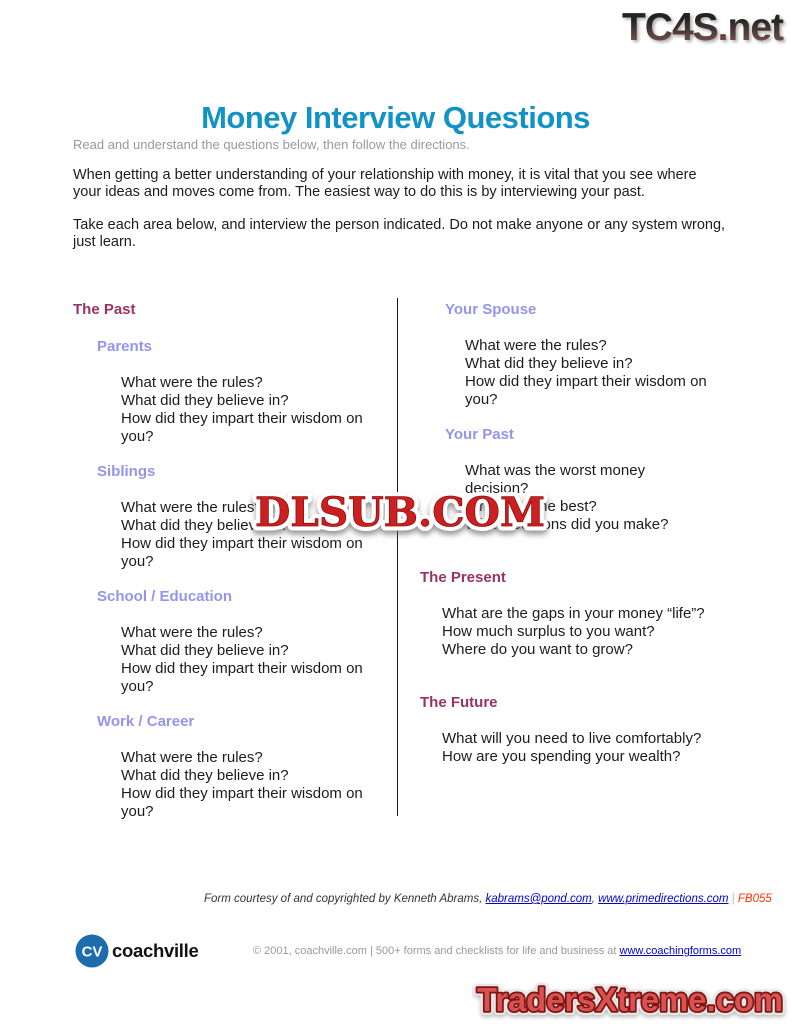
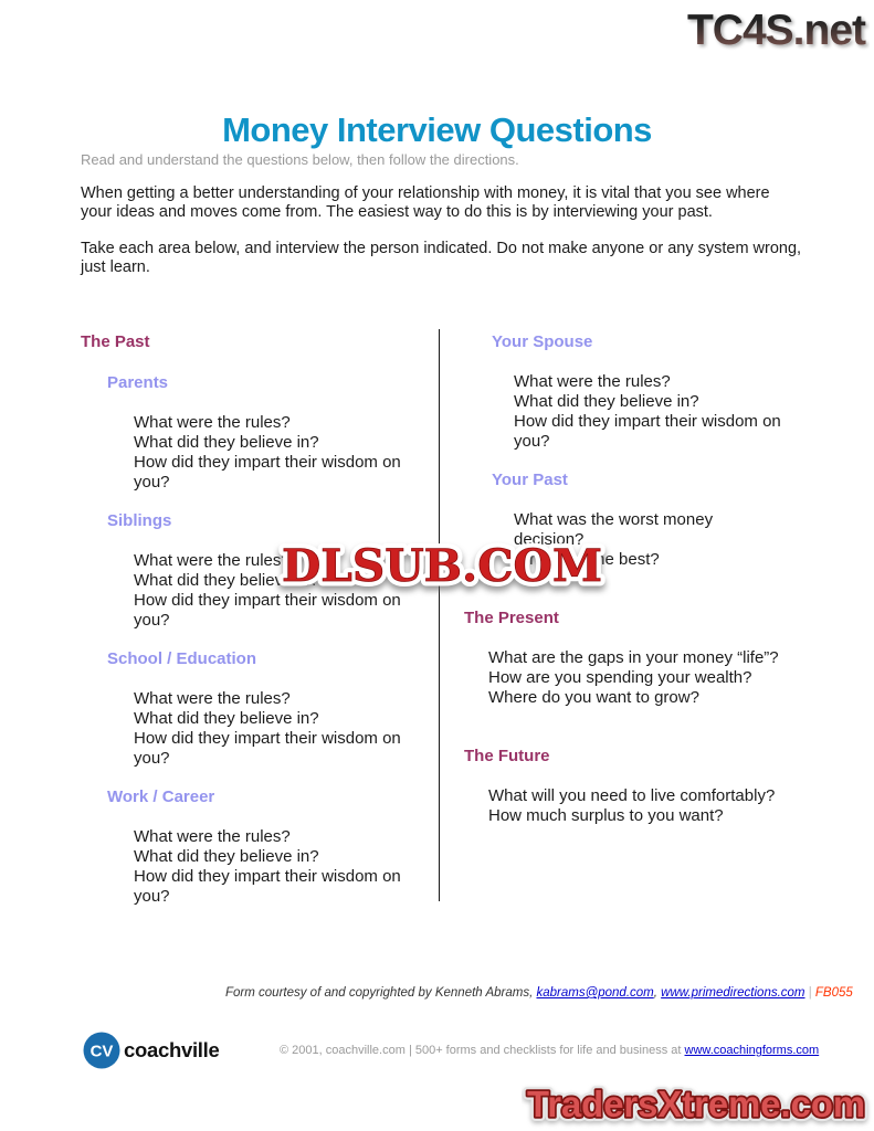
  TC4S.net
  Money Interview Questions
  Read and understand the questions below, then follow the directions.
  When getting a better understanding of your relationship with money, it is vital that you see where your ideas and moves come from. The easiest way to do this is by interviewing your past.
  Take each area below, and interview the person indicated. Do not make anyone or any system wrong, just learn.
  The Past
  Parents
  What were the rules?
  What did they believe in?
  How did they impart their wisdom on you?
  Siblings
  What were the rules?
  What did they believe in?
  How did they impart their wisdom on you?
  School / Education
  What were the rules?
  What did they believe in?
  How did they impart their wisdom on you?
  Work / Career
  What were the rules?
  What did they believe in?
  How did they impart their wisdom on you?
  Your Spouse
  What were the rules?
  What did they believe in?
  How did they impart their wisdom on you?
  Your Past
  What was the worst money decision?
  What was the best?
- What decisions did you make?
  The Present
  What are the gaps in your money “life”?
- How much surplus to you want?
+ How are you spending your wealth?
  Where do you want to grow?
  The Future
  What will you need to live comfortably?
- How are you spending your wealth?
+ How much surplus to you want?
  DLSUB.COM
  Form courtesy of and copyrighted by Kenneth Abrams, kabrams@pond.com, www.primedirections.com | FB055
  CV
  coachville
  © 2001, coachville.com | 500+ forms and checklists for life and business at www.coachingforms.com
  TradersXtreme.com
